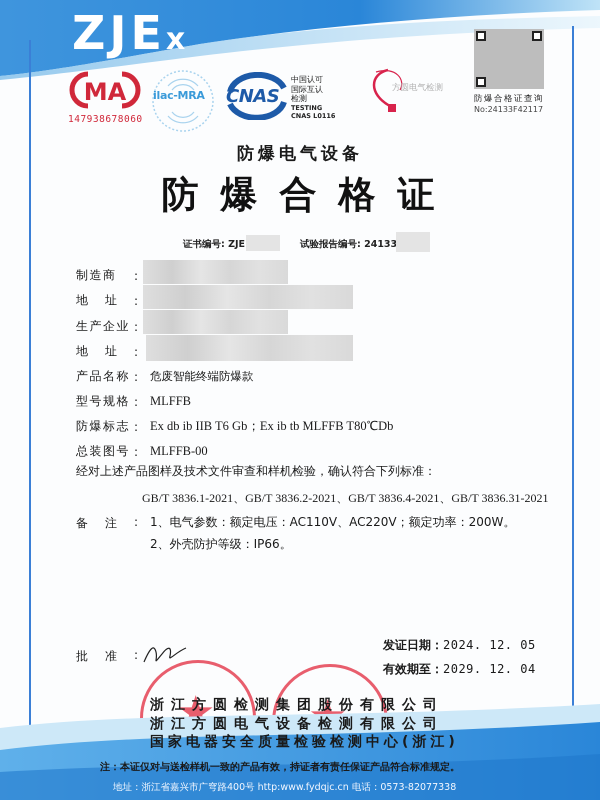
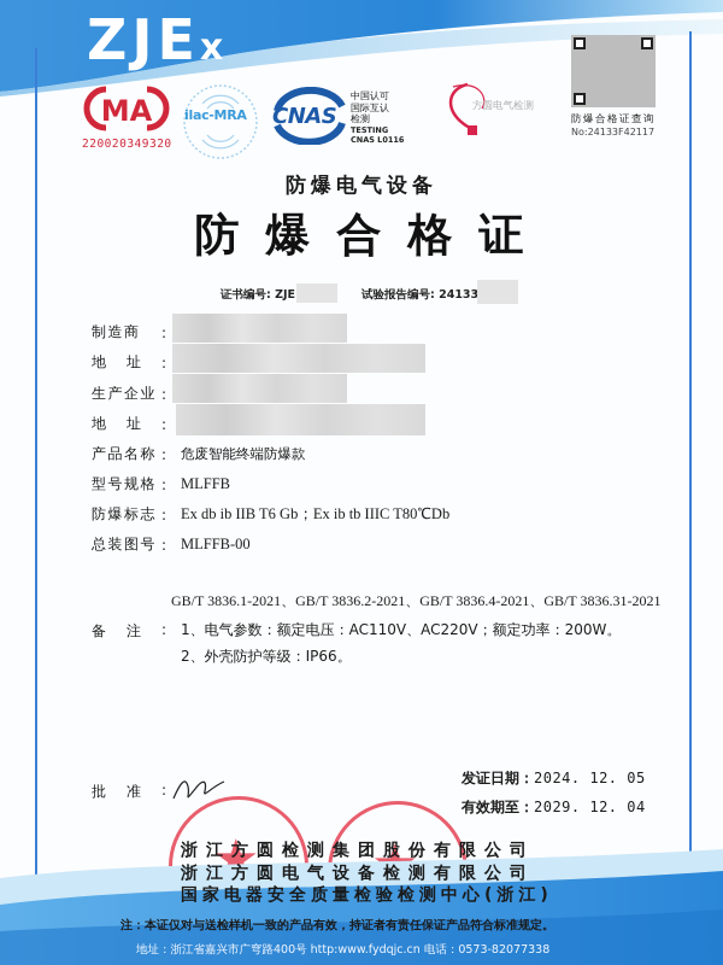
  ZJEx
  MA
- 147938678060
+ 220020349320
  ilac-MRA
  CNAS
  中国认可
  国际互认
  检测
  TESTING
  CNAS L0116
  方圆电气检测
  防爆合格证查询
  No:24133F42117
  防爆电气设备
  防爆合格证
  证书编号: ZJE
  试验报告编号: 24133
  制造商
  :
  地址
  :
  生产企业
  :
  地址
  :
  产品名称
  :
  危废智能终端防爆款
  型号规格
  :
  MLFFB
  防爆标志
  :
- Ex db ib IIB T6 Gb；Ex ib tb MLFFB T80℃Db
+ Ex db ib IIB T6 Gb；Ex ib tb IIIC T80℃Db
  总装图号
  :
  MLFFB-00
- 经对上述产品图样及技术文件审查和样机检验，确认符合下列标准：
  GB/T 3836.1-2021、GB/T 3836.2-2021、GB/T 3836.4-2021、GB/T 3836.31-2021
  备注
  :
  1、电气参数：额定电压：AC110V、AC220V；额定功率：200W。
  2、外壳防护等级：IP66。
  ★
  批准
  :
  发证日期：2024. 12. 05
  有效期至：2029. 12. 04
  浙江方圆检测集团股份有限公司
  浙江方圆电气设备检测有限公司
  国家电器安全质量检验检测中心(浙江)
  注：本证仅对与送检样机一致的产品有效，持证者有责任保证产品符合标准规定。
  地址：浙江省嘉兴市广穹路400号 http:www.fydqjc.cn 电话：0573-82077338
